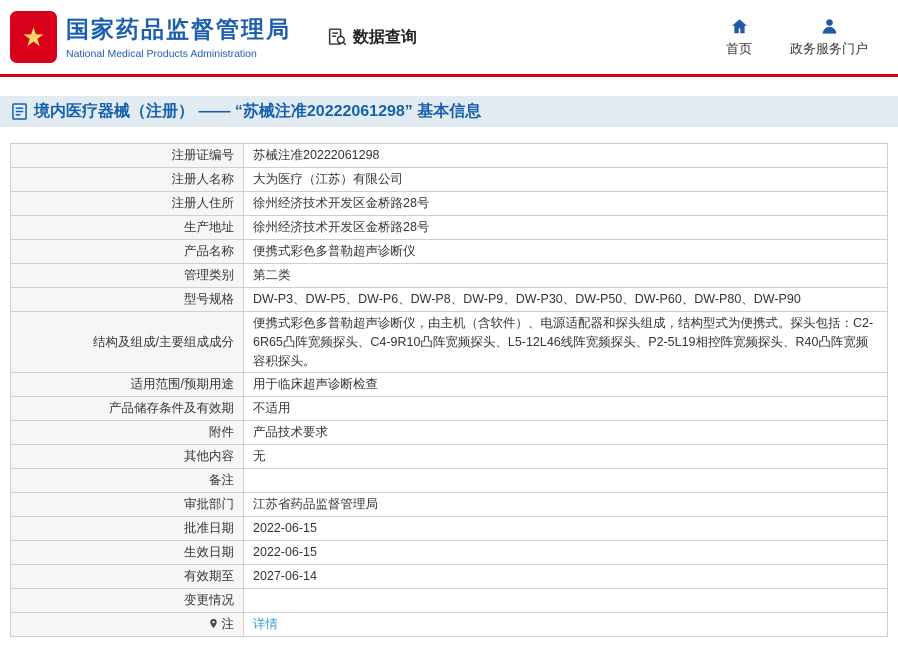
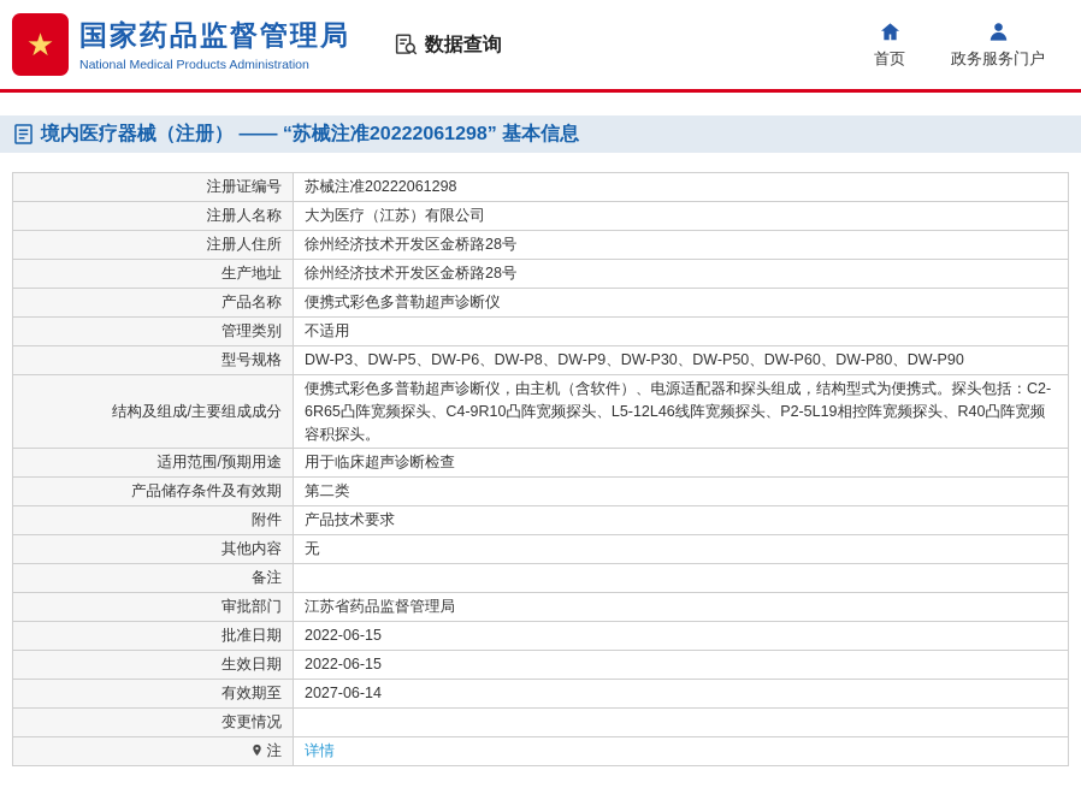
  ★
  国家药品监督管理局
  National Medical Products Administration
  数据查询
  首页
  政务服务门户
  境内医疗器械（注册） —— “苏械注准20222061298” 基本信息
  注册证编号	苏械注准20222061298
  注册人名称	大为医疗（江苏）有限公司
  注册人住所	徐州经济技术开发区金桥路28号
  生产地址	徐州经济技术开发区金桥路28号
  产品名称	便携式彩色多普勒超声诊断仪
- 管理类别	第二类
+ 管理类别	不适用
  型号规格	DW-P3、DW-P5、DW-P6、DW-P8、DW-P9、DW-P30、DW-P50、DW-P60、DW-P80、DW-P90
  结构及组成/主要组成成分	便携式彩色多普勒超声诊断仪，由主机（含软件）、电源适配器和探头组成，结构型式为便携式。探头包括：C2-6R65凸阵宽频探头、C4-9R10凸阵宽频探头、L5-12L46线阵宽频探头、P2-5L19相控阵宽频探头、R40凸阵宽频容积探头。
  适用范围/预期用途	用于临床超声诊断检查
- 产品储存条件及有效期	不适用
+ 产品储存条件及有效期	第二类
  附件	产品技术要求
  其他内容	无
  备注
  审批部门	江苏省药品监督管理局
  批准日期	2022-06-15
  生效日期	2022-06-15
  有效期至	2027-06-14
  变更情况
  注	详情
